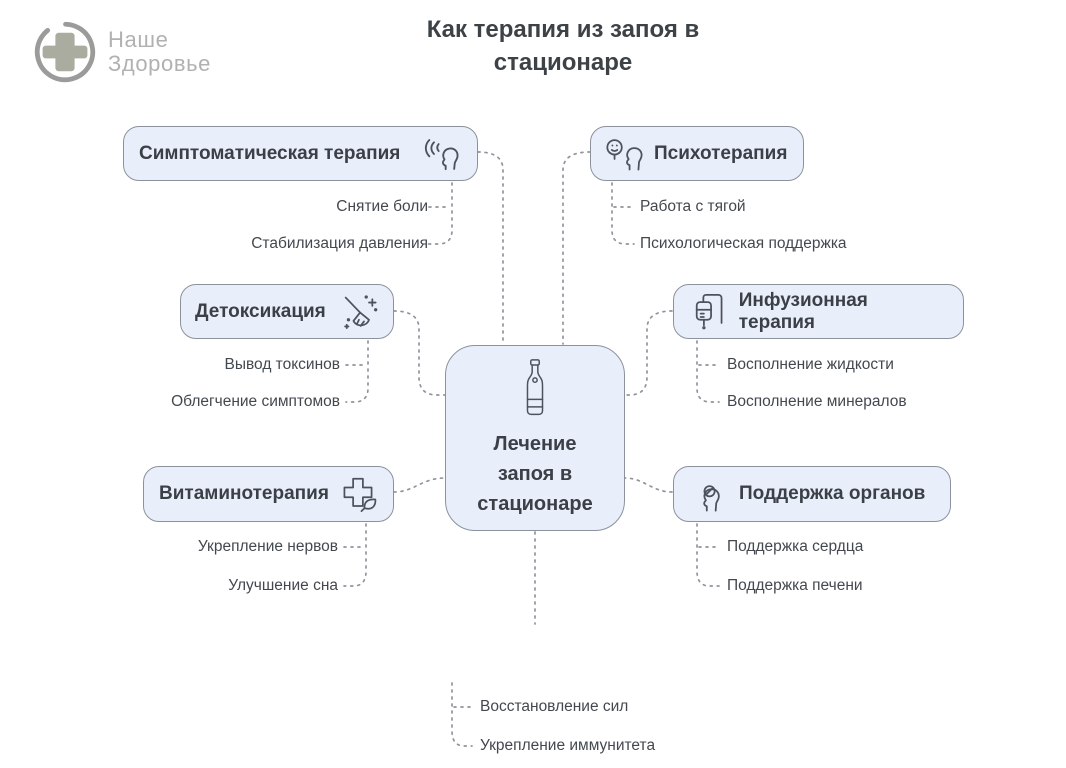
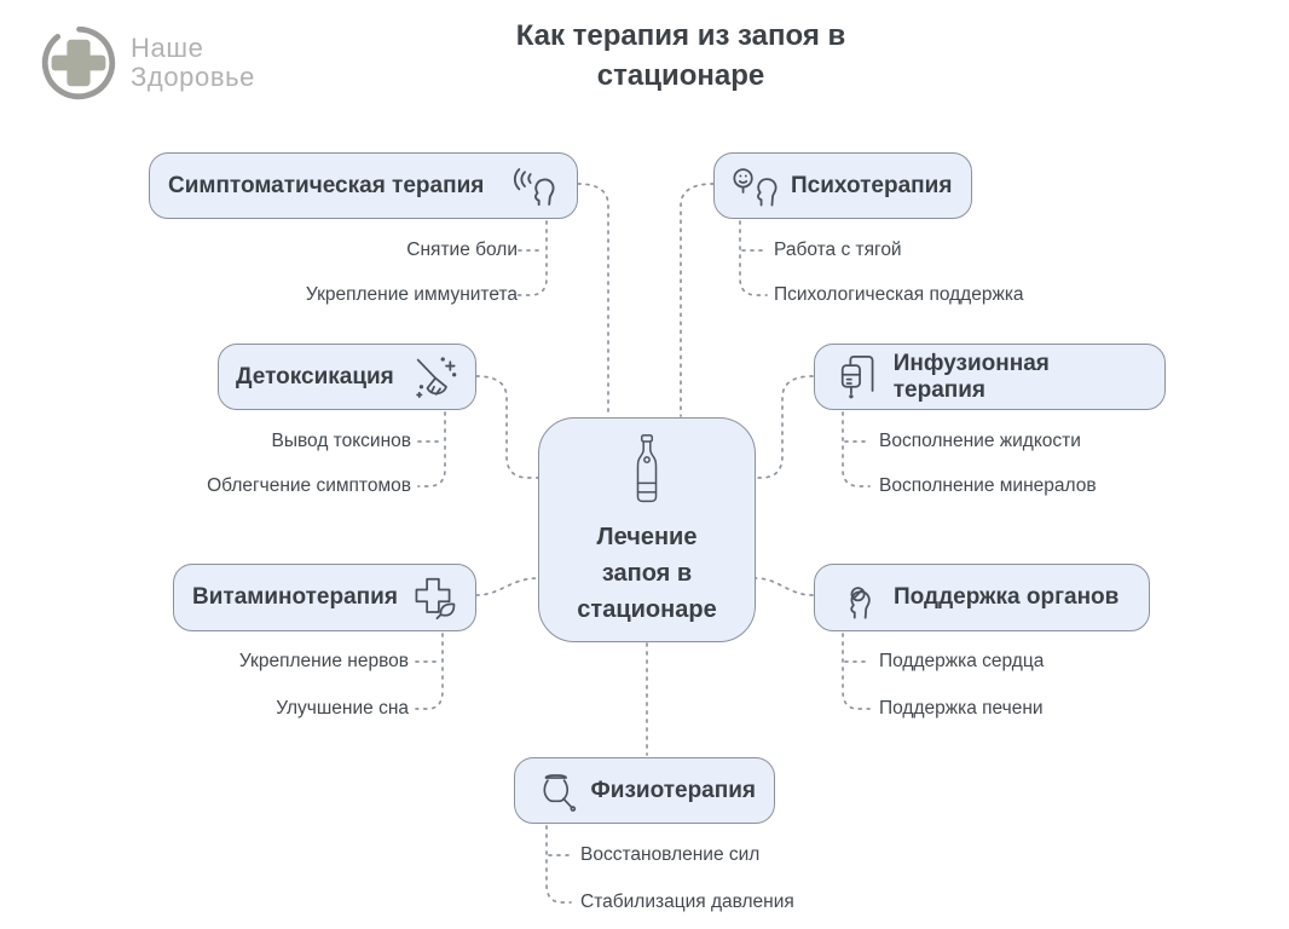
  Наше
  Здоровье
  Как терапия из запоя в стационаре
  Симптоматическая терапия
  Снятие боли
- Стабилизация давления
+ Укрепление иммунитета
  Психотерапия
  Работа с тягой
  Психологическая поддержка
  Детоксикация
  Вывод токсинов
  Облегчение симптомов
  Инфузионная терапия
  Восполнение жидкости
  Восполнение минералов
  Витаминотерапия
  Укрепление нервов
  Улучшение сна
  Поддержка органов
  Поддержка сердца
  Поддержка печени
+ Физиотерапия
  Восстановление сил
- Укрепление иммунитета
+ Стабилизация давления
  Лечение запоя в стационаре
